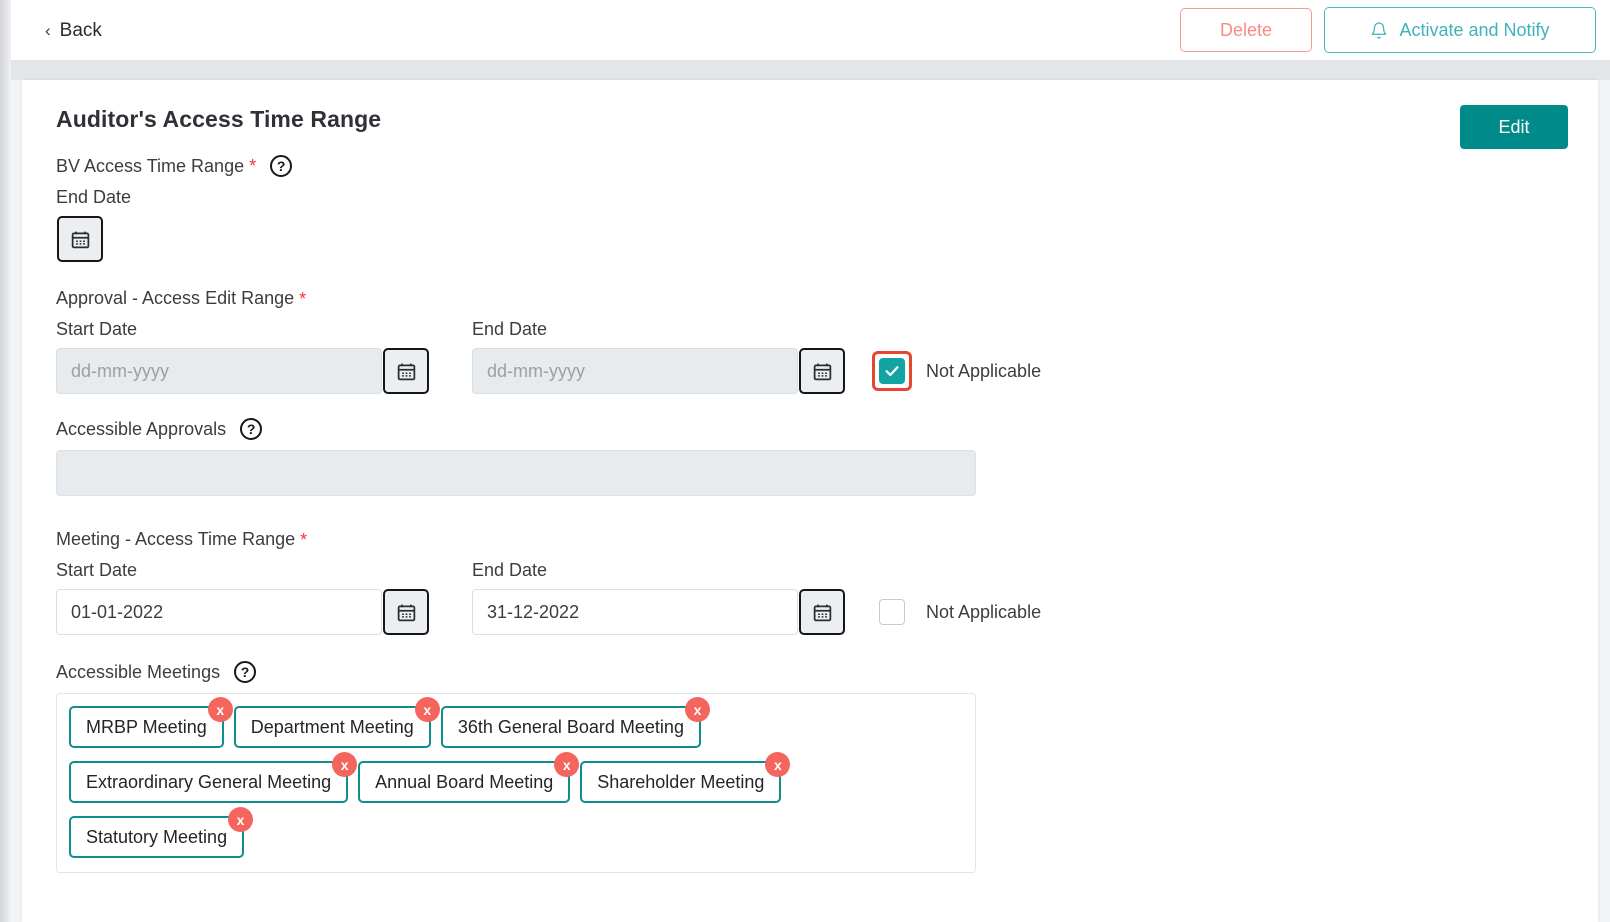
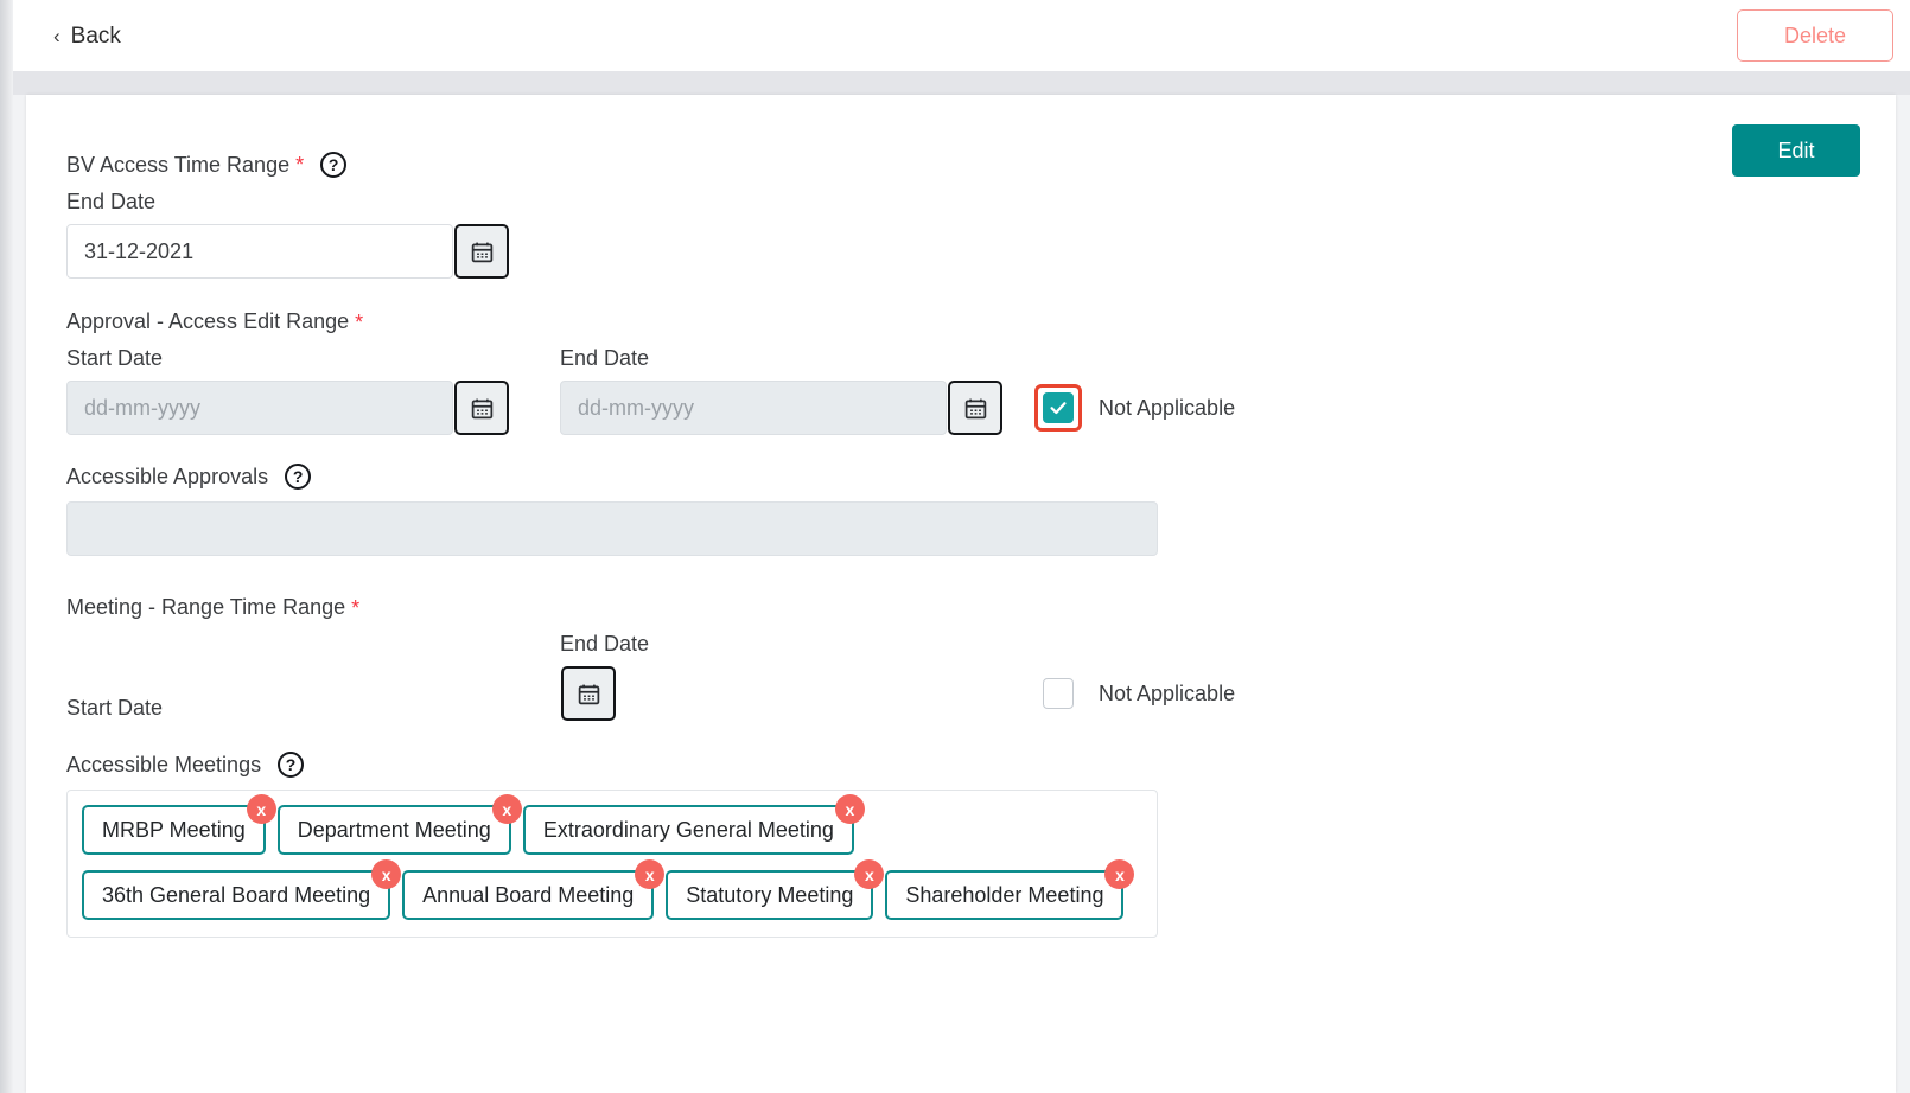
  ‹
  Back
  Delete
- Activate and Notify
- Auditor's Access Time Range
  Edit
  BV Access Time Range
  *
  ?
  End Date
+ 31-12-2021
  Approval - Access Edit Range
  *
  Start Date
  dd-mm-yyyy
  End Date
  dd-mm-yyyy
  Not Applicable
  Accessible Approvals
  ?
- Meeting - Access Time Range
+ Meeting - Range Time Range
  *
  Start Date
- 01-01-2022
  End Date
- 31-12-2022
  Not Applicable
  Accessible Meetings
  ?
  MRBP Meeting
  x
  Department Meeting
  x
- 36th General Board Meeting
+ Extraordinary General Meeting
  x
- Extraordinary General Meeting
+ 36th General Board Meeting
  x
  Annual Board Meeting
  x
- Shareholder Meeting
+ Statutory Meeting
  x
- Statutory Meeting
+ Shareholder Meeting
  x
